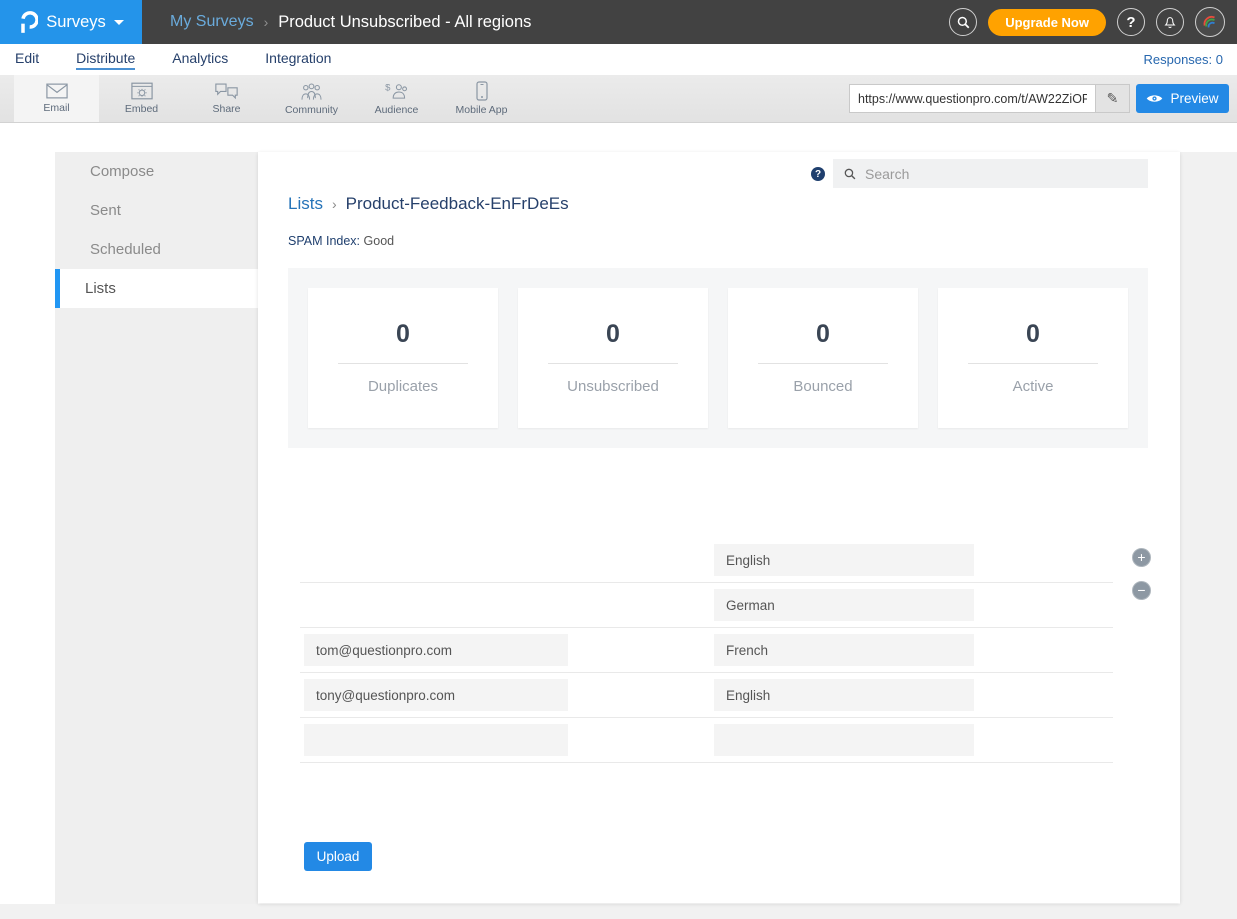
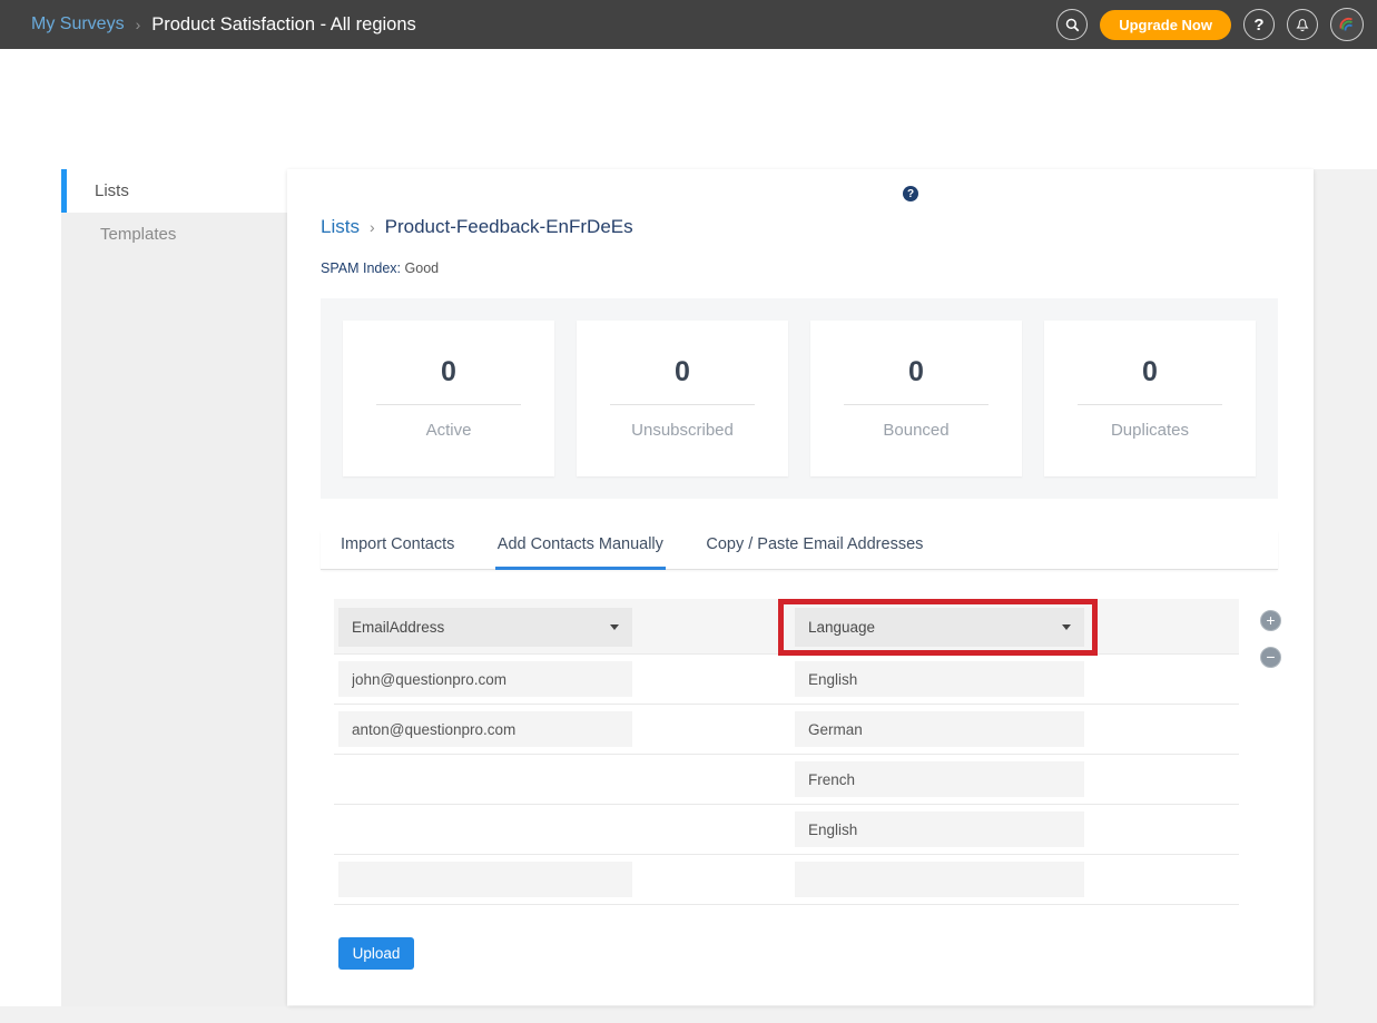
- Surveys
  My Surveys
  ›
- Product Unsubscribed - All regions
+ Product Satisfaction - All regions
  Upgrade Now
  ?
- Edit
- Distribute
- Analytics
- Integration
- Responses: 0
- Email
- Embed
- Share
- Community
- $
- Audience
- Mobile App
- https://www.questionpro.com/t/AW22ZiOP
- ✎
- Preview
- Compose
- Sent
- Scheduled
  Lists
+ Templates
  ?
- Search
  Lists
  ›
  Product-Feedback-EnFrDeEs
  SPAM Index: Good
  0
- Duplicates
+ Active
  0
  Unsubscribed
  0
  Bounced
  0
- Active
+ Duplicates
+ Import Contacts Add Contacts Manually Copy / Paste Email Addresses
+ EmailAddress
+ Language
+ john@questionpro.com
  English
+ anton@questionpro.com
  German
- tom@questionpro.com
  French
- tony@questionpro.com
  English
  +
  −
  Upload
